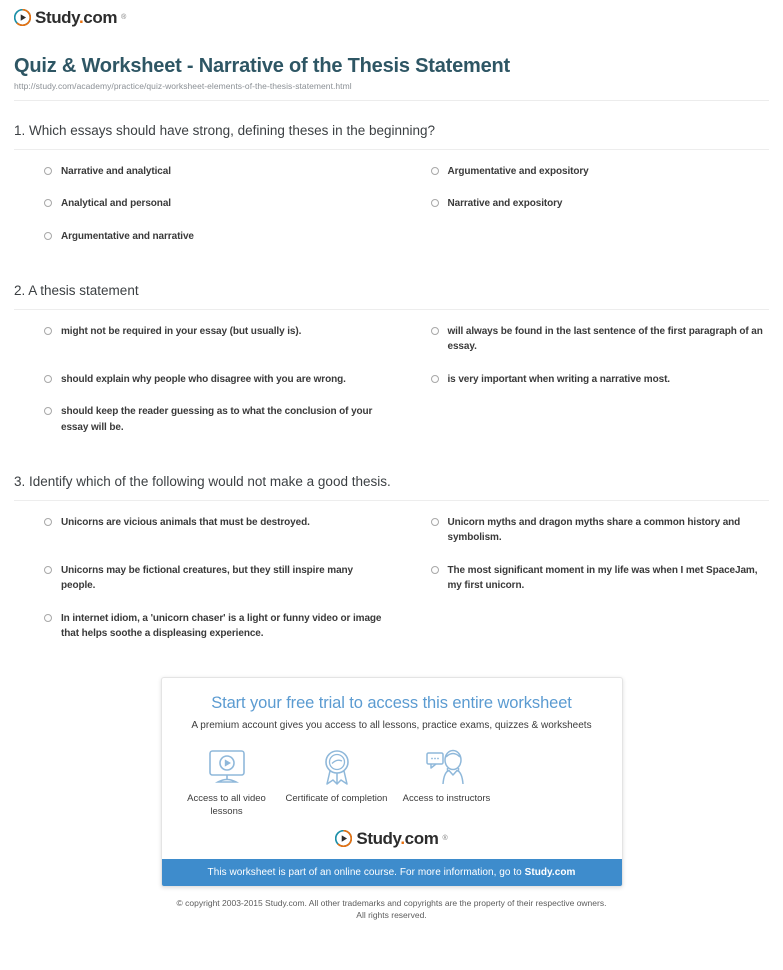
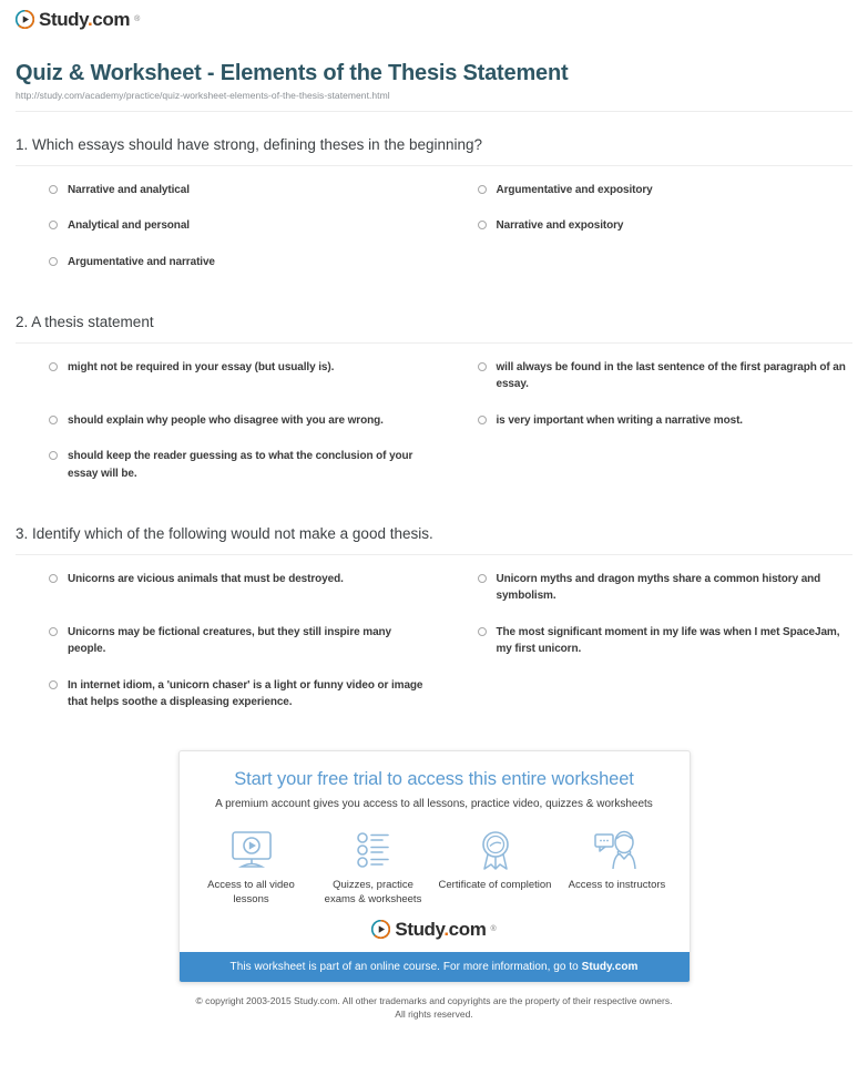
  Study.com
- Quiz & Worksheet - Narrative of the Thesis Statement
+ Quiz & Worksheet - Elements of the Thesis Statement
  http://study.com/academy/practice/quiz-worksheet-elements-of-the-thesis-statement.html
  1. Which essays should have strong, defining theses in the beginning?
  Narrative and analytical
  Analytical and personal
  Argumentative and narrative
  Argumentative and expository
  Narrative and expository
  2. A thesis statement
  might not be required in your essay (but usually is).
  should explain why people who disagree with you are wrong.
  should keep the reader guessing as to what the conclusion of your essay will be.
  will always be found in the last sentence of the first paragraph of an essay.
  is very important when writing a narrative most.
  3. Identify which of the following would not make a good thesis.
  Unicorns are vicious animals that must be destroyed.
  Unicorns may be fictional creatures, but they still inspire many people.
  In internet idiom, a 'unicorn chaser' is a light or funny video or image that helps soothe a displeasing experience.
  Unicorn myths and dragon myths share a common history and symbolism.
  The most significant moment in my life was when I met SpaceJam, my first unicorn.
  Start your free trial to access this entire worksheet
- A premium account gives you access to all lessons, practice exams, quizzes & worksheets
+ A premium account gives you access to all lessons, practice video, quizzes & worksheets
  Access to all video lessons
+ Quizzes, practice exams & worksheets
  Certificate of completion
  Access to instructors
  Study.com
  This worksheet is part of an online course. For more information, go to Study.com
  © copyright 2003-2015 Study.com. All other trademarks and copyrights are the property of their respective owners.
  All rights reserved.
